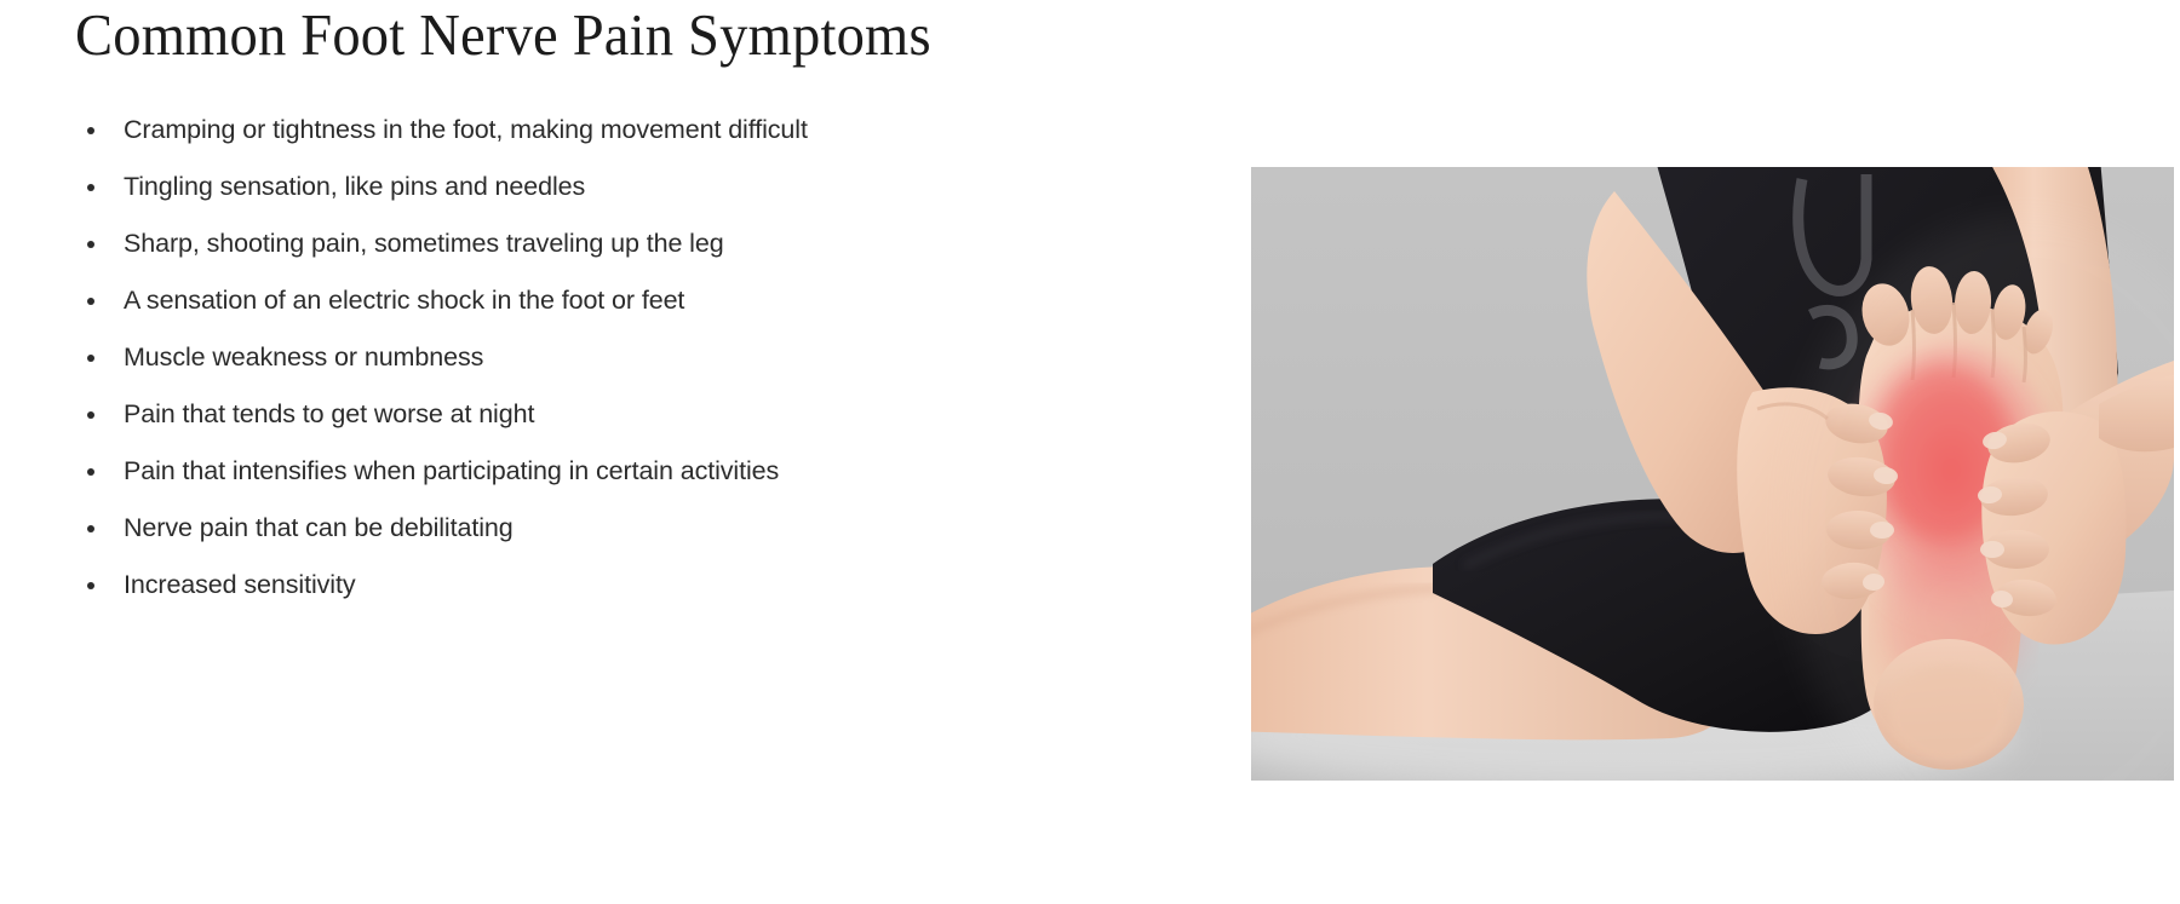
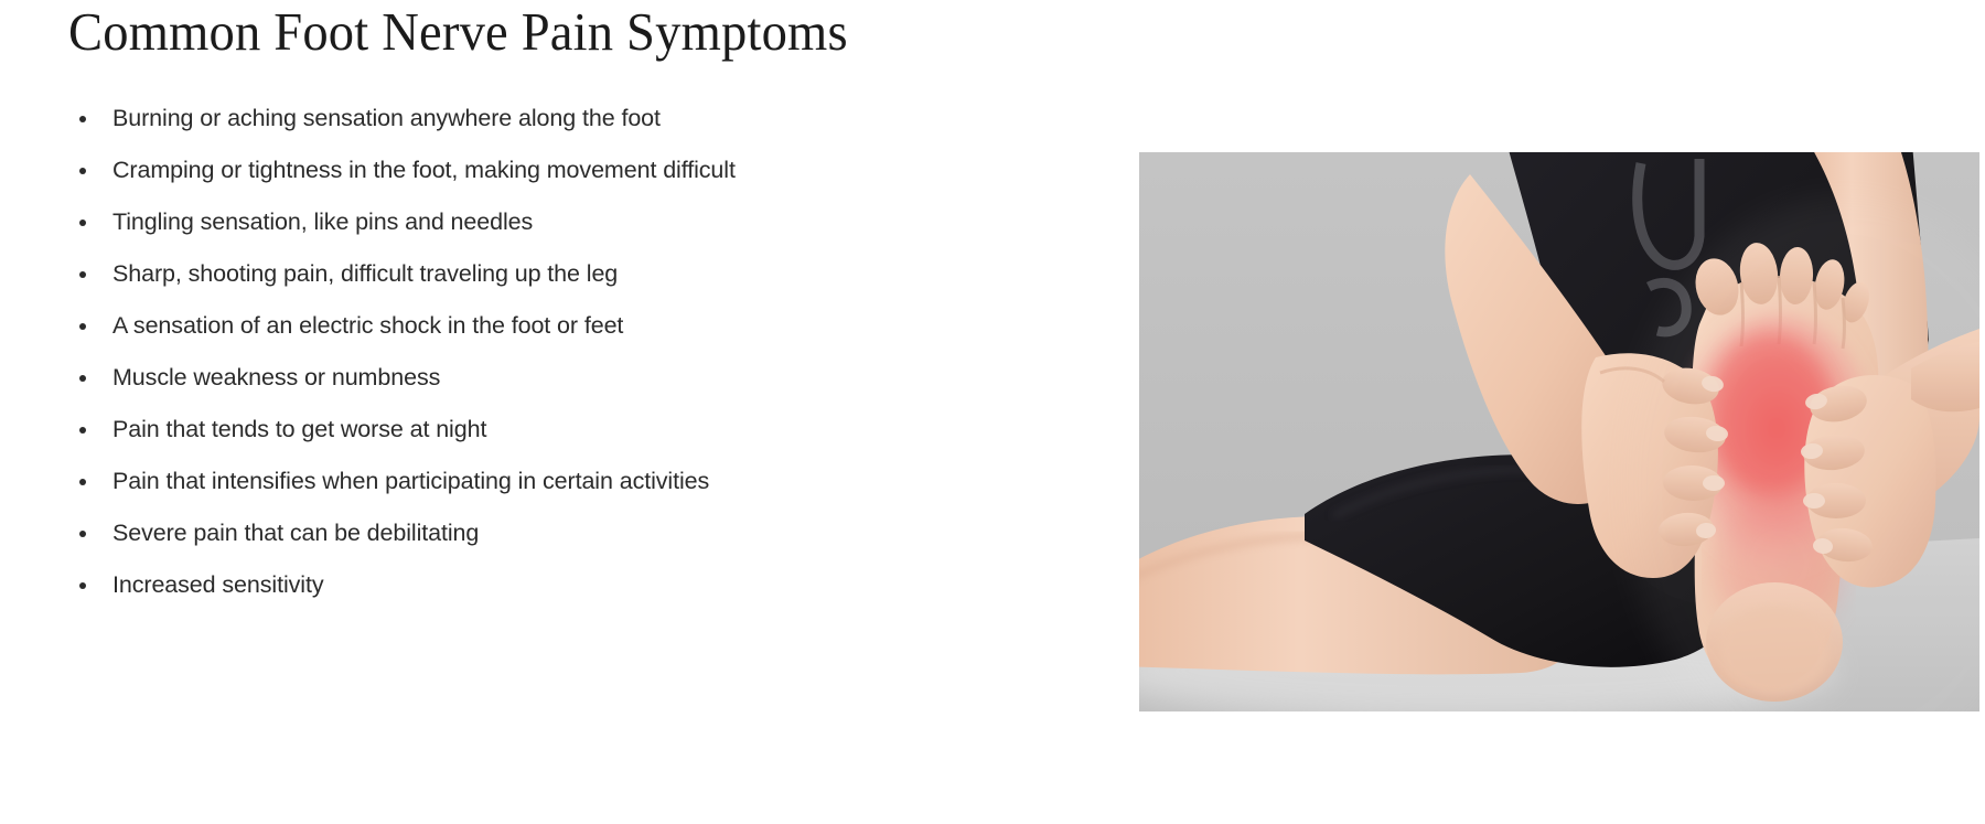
  Common Foot Nerve Pain Symptoms
+ Burning or aching sensation anywhere along the foot
  Cramping or tightness in the foot, making movement difficult
  Tingling sensation, like pins and needles
- Sharp, shooting pain, sometimes traveling up the leg
+ Sharp, shooting pain, difficult traveling up the leg
  A sensation of an electric shock in the foot or feet
  Muscle weakness or numbness
  Pain that tends to get worse at night
  Pain that intensifies when participating in certain activities
- Nerve pain that can be debilitating
+ Severe pain that can be debilitating
  Increased sensitivity
